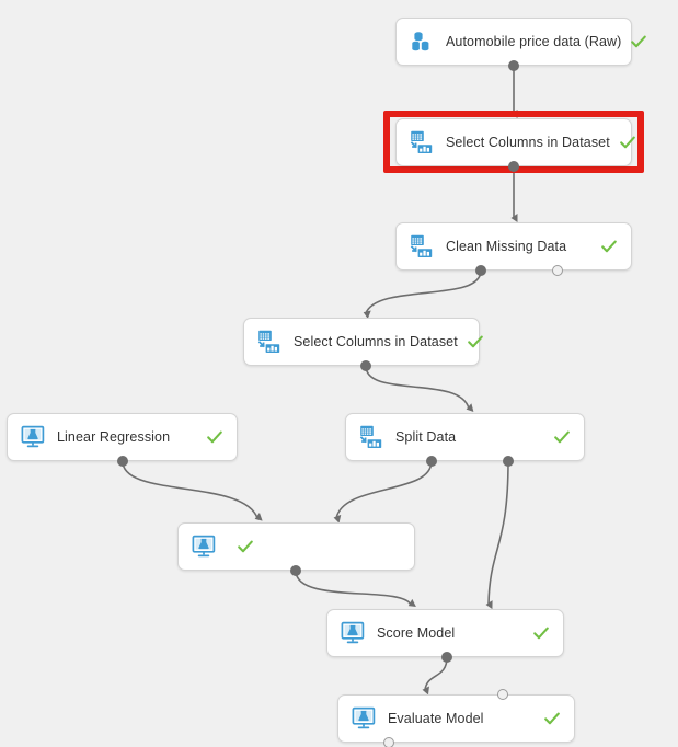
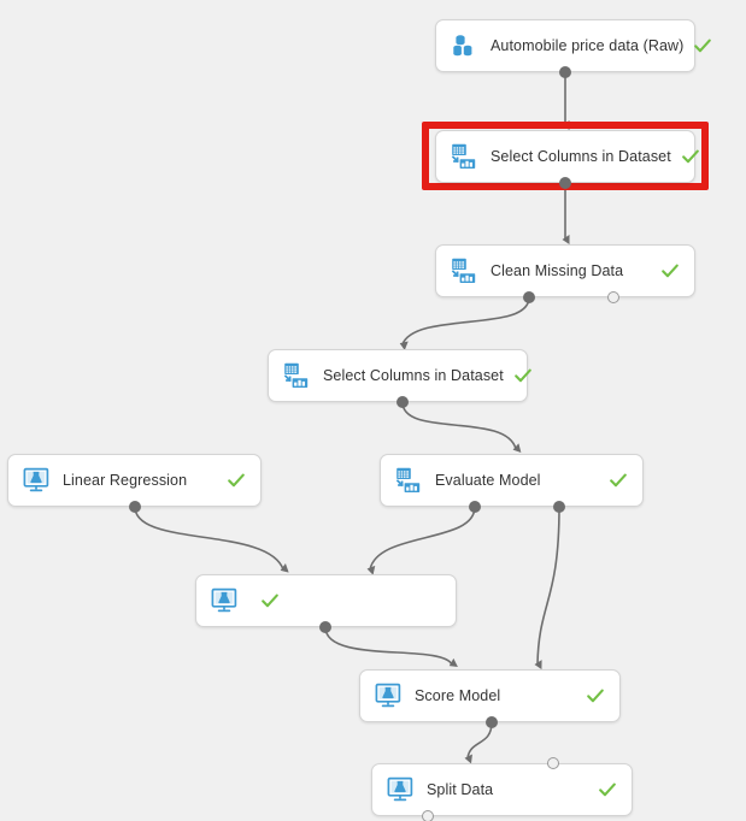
  Automobile price data (Raw)
  Select Columns in Dataset
  Clean Missing Data
  Select Columns in Dataset
  Linear Regression
- Split Data
+ Evaluate Model
  Score Model
- Evaluate Model
+ Split Data
